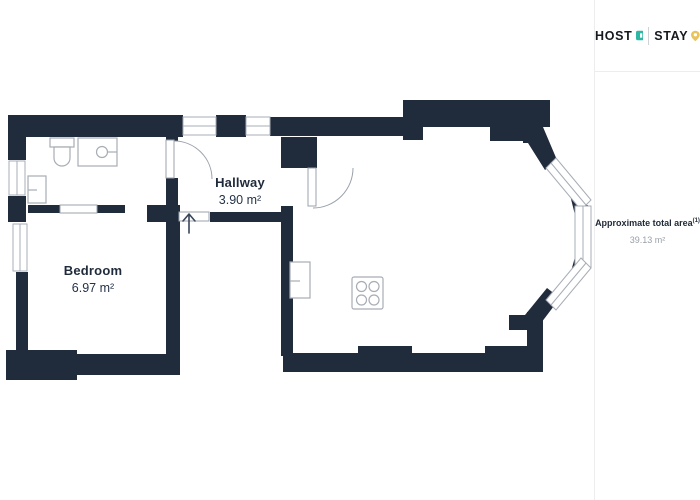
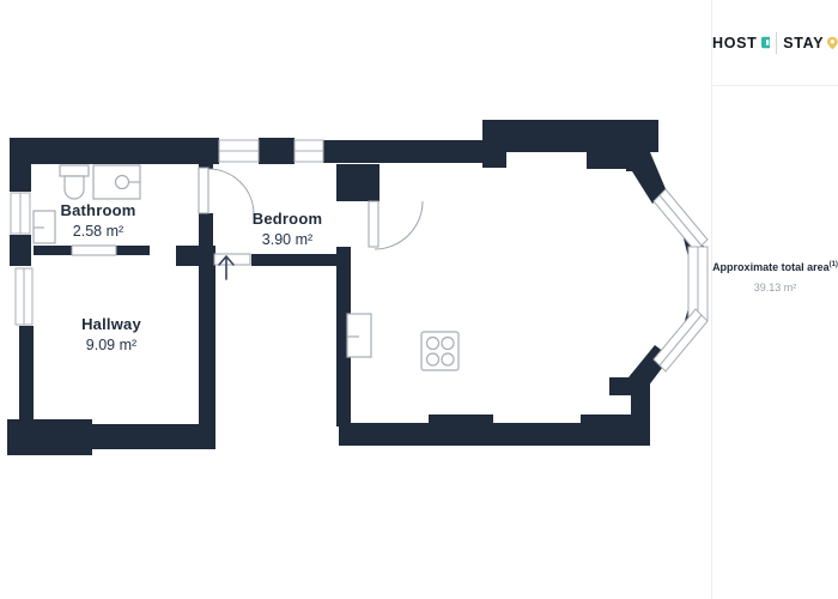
+ Bathroom
+ 2.58 m²
- Hallway
+ Bedroom
  3.90 m²
- Bedroom
+ Hallway
- 6.97 m²
+ 9.09 m²
  HOST
  STAY
  Approximate total area
  39.13 m²
